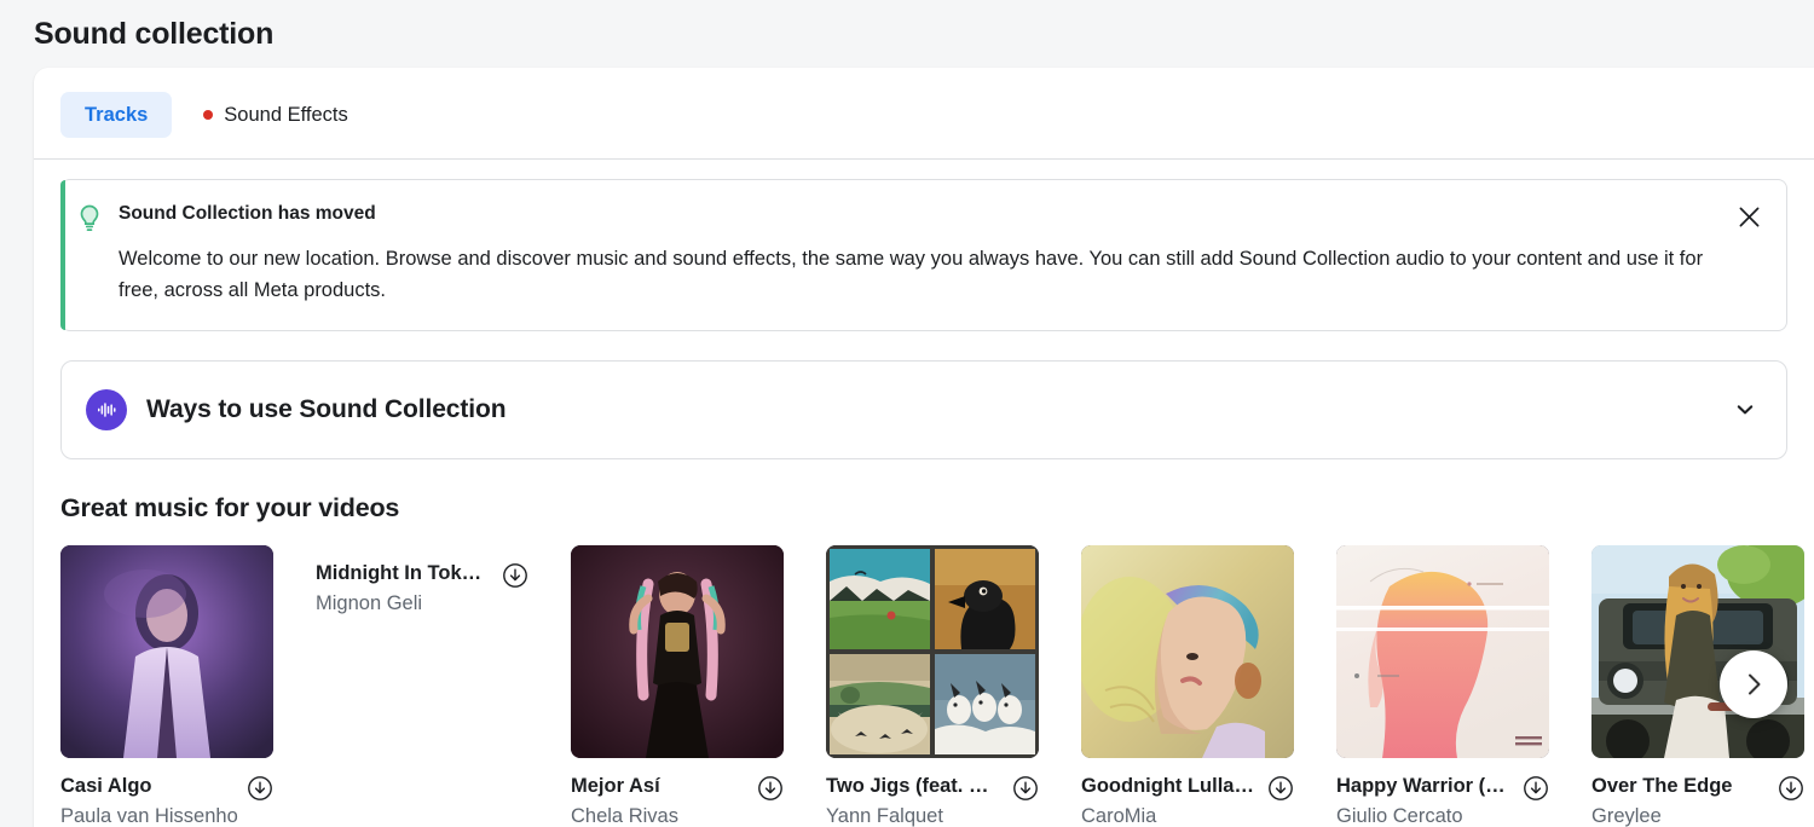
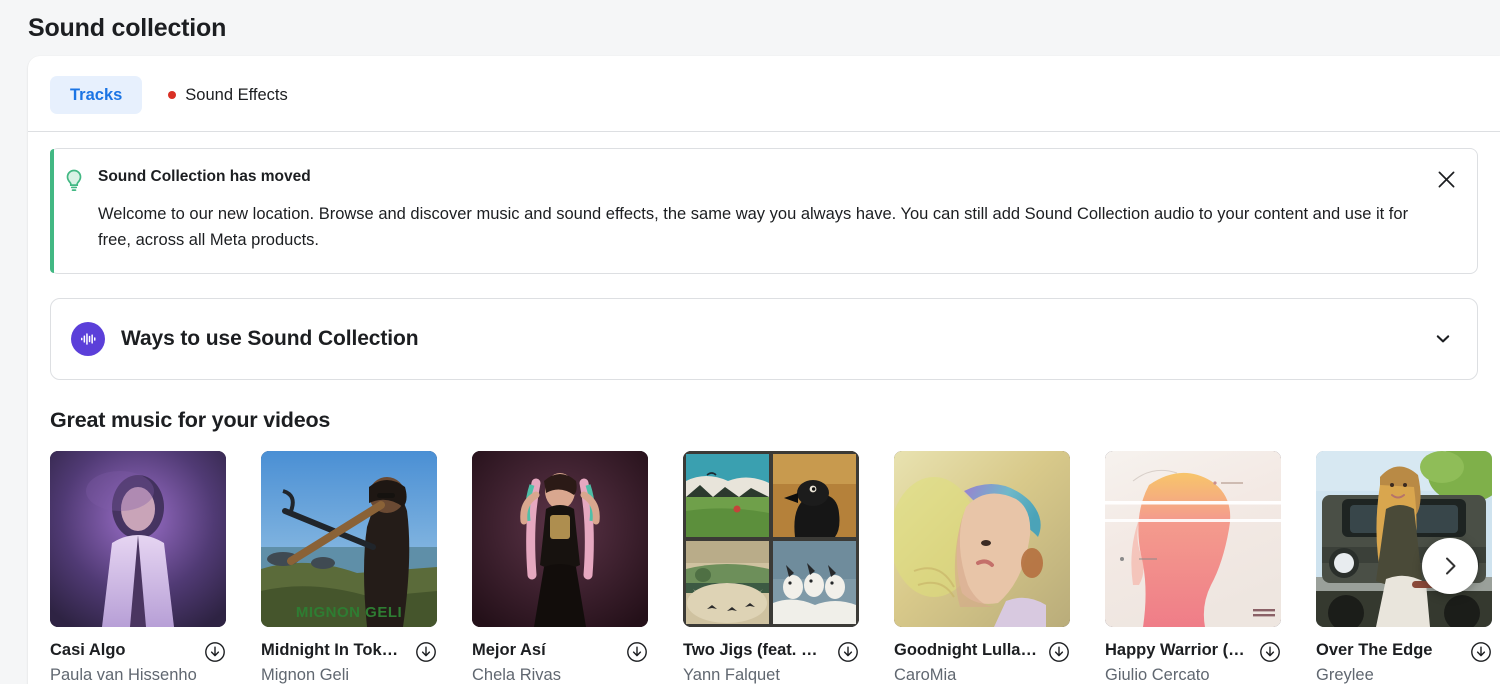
  Sound collection
  Tracks
  Sound Effects
  Sound Collection has moved
  Welcome to our new location. Browse and discover music and sound effects, the same way you always have. You can still add Sound Collection audio to your content and use it for free, across all Meta products.
  Ways to use Sound Collection
  Great music for your videos
  Casi Algo
  Paula van Hissenho
+ MIGNON GELI
  Midnight In Tok…
  Mignon Geli
  Mejor Así
  Chela Rivas
  Two Jigs (feat. …
  Yann Falquet
  Goodnight Lulla…
  CaroMia
  Happy Warrior (…
  Giulio Cercato
  Over The Edge
  Greylee
